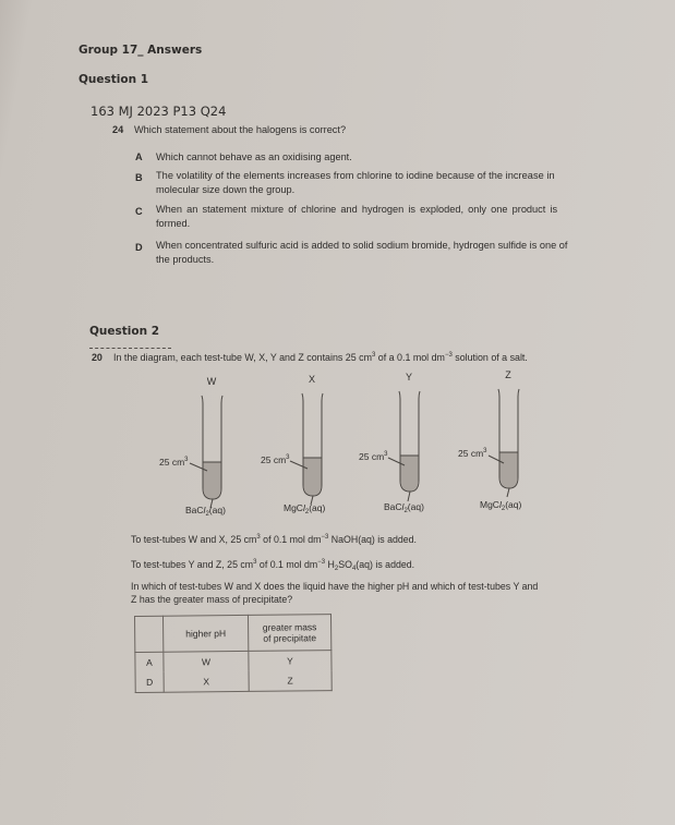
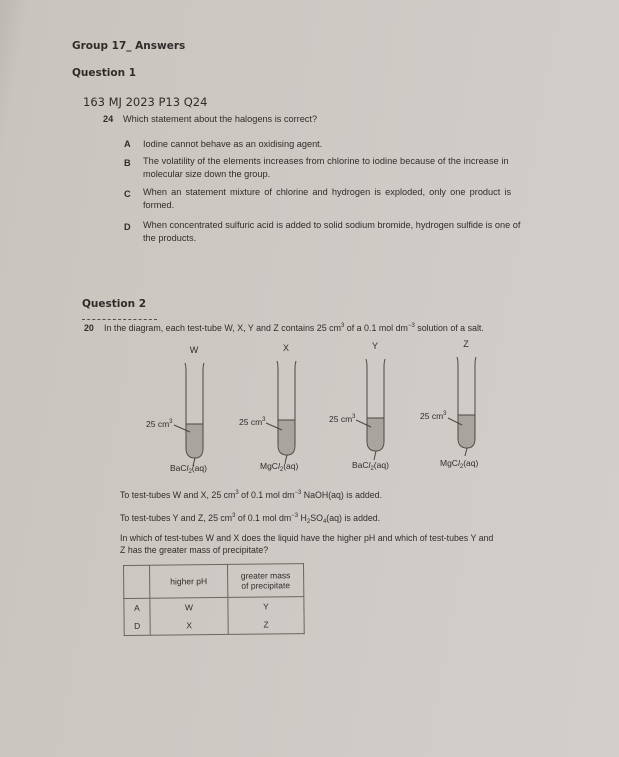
  Group 17_ Answers
  Question 1
  163 MJ 2023 P13 Q24
  24 Which statement about the halogens is correct?
  A
- Which cannot behave as an oxidising agent.
+ Iodine cannot behave as an oxidising agent.
  B
  The volatility of the elements increases from chlorine to iodine because of the increase in
  molecular size down the group.
  C
  When an statement mixture of chlorine and hydrogen is exploded, only one product is
  formed.
  D
  When concentrated sulfuric acid is added to solid sodium bromide, hydrogen sulfide is one of
  the products.
  Question 2
  20 In the diagram, each test-tube W, X, Y and Z contains 25 cm of a 0.1 mol dm solution of a salt.
  W
  X
  Y
  Z
  25 cm
  25 cm
  25 cm
  25 cm
  BaCl (aq)
  MgCl (aq)
  BaCl (aq)
  MgCl (aq)
  To test-tubes W and X, 25 cm of 0.1 mol dm NaOH(aq) is added.
  To test-tubes Y and Z, 25 cm of 0.1 mol dm H SO (aq) is added.
  In which of test-tubes W and X does the liquid have the higher pH and which of test-tubes Y and
  Z has the greater mass of precipitate?
  	higher pH	greater mass of precipitate
  A	W	Y
  D	X	Z
